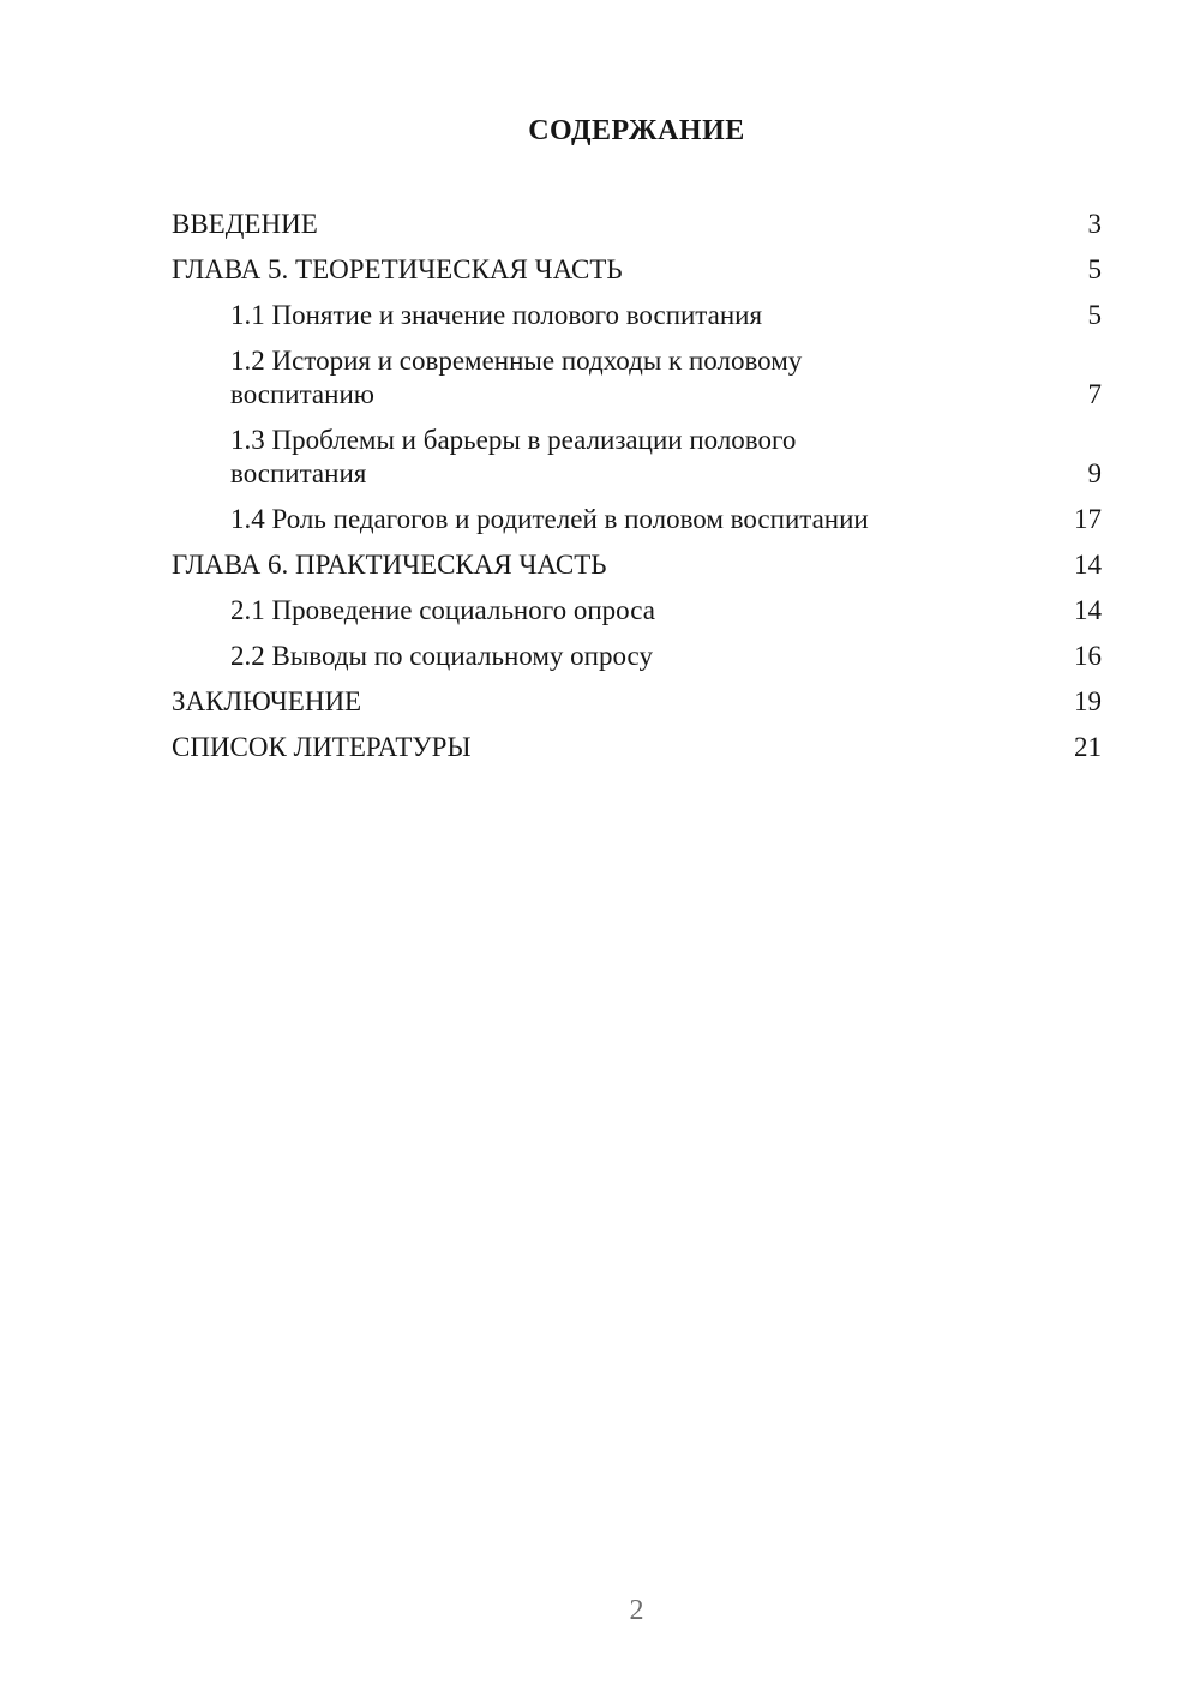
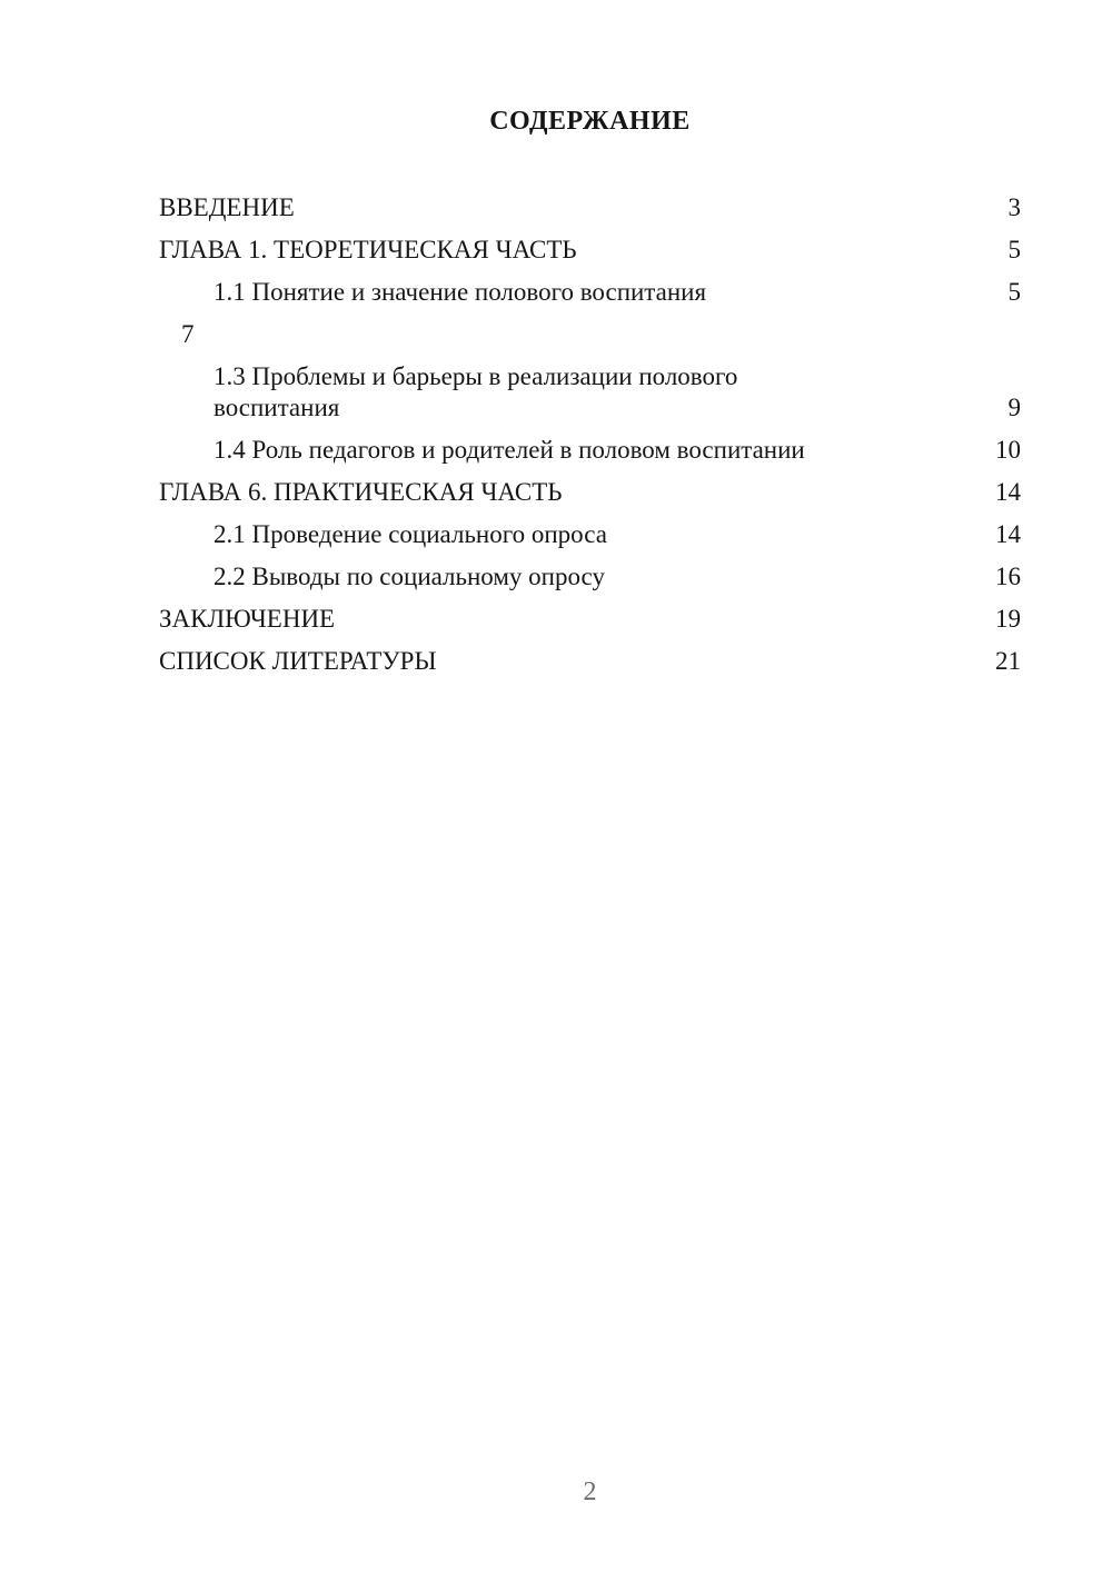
  СОДЕРЖАНИЕ
  ВВЕДЕНИЕ
  3
- ГЛАВА 5. ТЕОРЕТИЧЕСКАЯ ЧАСТЬ
+ ГЛАВА 1. ТЕОРЕТИЧЕСКАЯ ЧАСТЬ
  5
  1.1 Понятие и значение полового воспитания
  5
- 1.2 История и современные подходы к половому
- воспитанию
  7
  1.3 Проблемы и барьеры в реализации полового
  воспитания
  9
  1.4 Роль педагогов и родителей в половом воспитании
- 17
+ 10
  ГЛАВА 6. ПРАКТИЧЕСКАЯ ЧАСТЬ
  14
  2.1 Проведение социального опроса
  14
  2.2 Выводы по социальному опросу
  16
  ЗАКЛЮЧЕНИЕ
  19
  СПИСОК ЛИТЕРАТУРЫ
  21
  2
